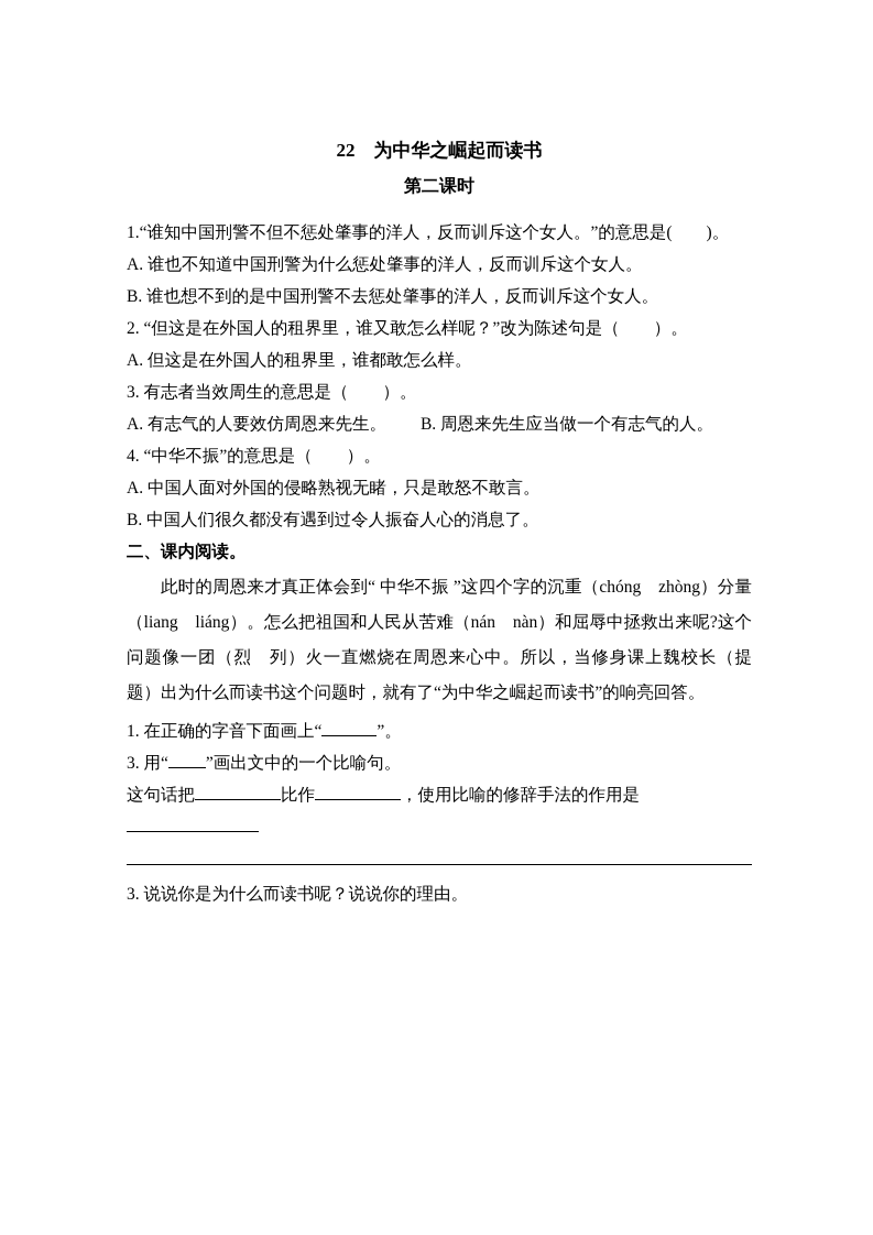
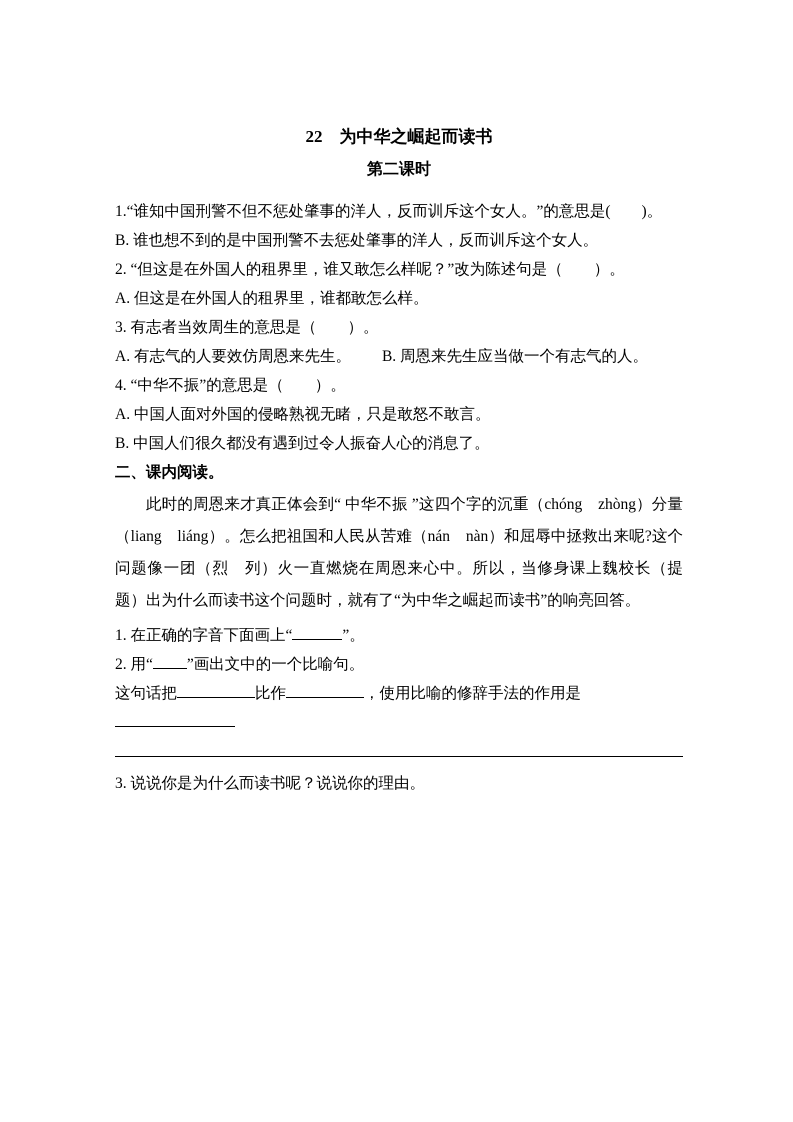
  22 为中华之崛起而读书
  第二课时
  1.“谁知中国刑警不但不惩处肇事的洋人，反而训斥这个女人。”的意思是( )。
- A. 谁也不知道中国刑警为什么惩处肇事的洋人，反而训斥这个女人。
  B. 谁也想不到的是中国刑警不去惩处肇事的洋人，反而训斥这个女人。
  2. “但这是在外国人的租界里，谁又敢怎么样呢？”改为陈述句是（ ）。
  A. 但这是在外国人的租界里，谁都敢怎么样。
  3. 有志者当效周生的意思是（ ）。
  A. 有志气的人要效仿周恩来先生。 B. 周恩来先生应当做一个有志气的人。
  4. “中华不振”的意思是（ ）。
  A. 中国人面对外国的侵略熟视无睹，只是敢怒不敢言。
  B. 中国人们很久都没有遇到过令人振奋人心的消息了。
  二、课内阅读。
  此时的周恩来才真正体会到“ 中华不振 ”这四个字的沉重（chóng zhòng）分量（liang liáng）。怎么把祖国和人民从苦难（nán nàn）和屈辱中拯救出来呢?这个问题像一团（烈 列）火一直燃烧在周恩来心中。所以，当修身课上魏校长（提 题）出为什么而读书这个问题时，就有了“为中华之崛起而读书”的响亮回答。
  1. 在正确的字音下面画上“ ”。
- 3. 用“ ”画出文中的一个比喻句。
+ 2. 用“ ”画出文中的一个比喻句。
  这句话把 比作 ，使用比喻的修辞手法的作用是
  3. 说说你是为什么而读书呢？说说你的理由。
